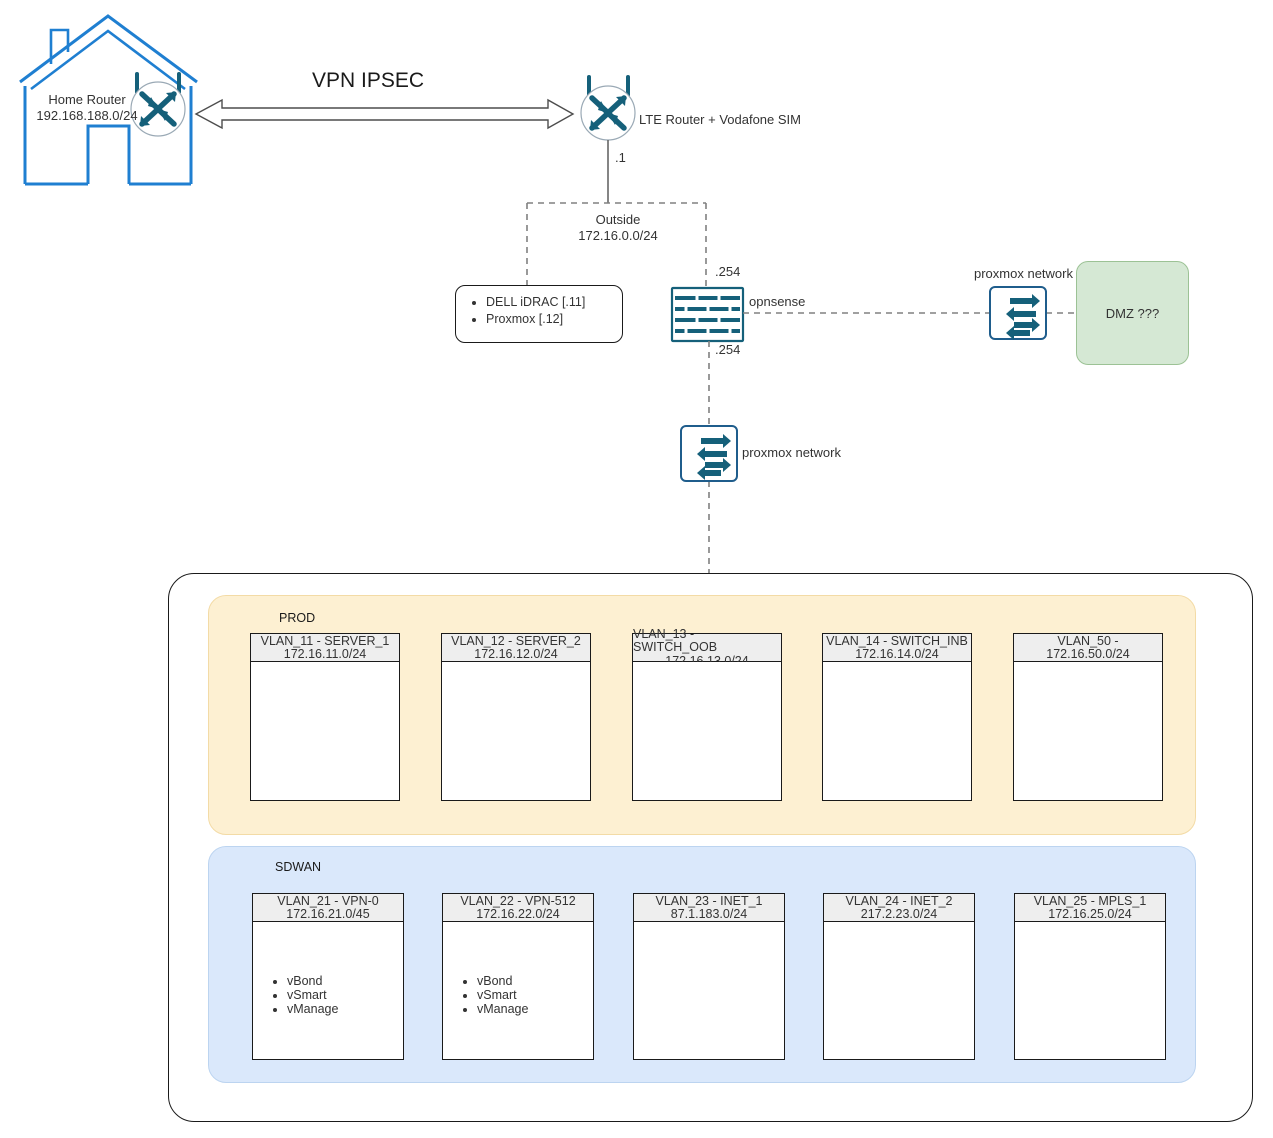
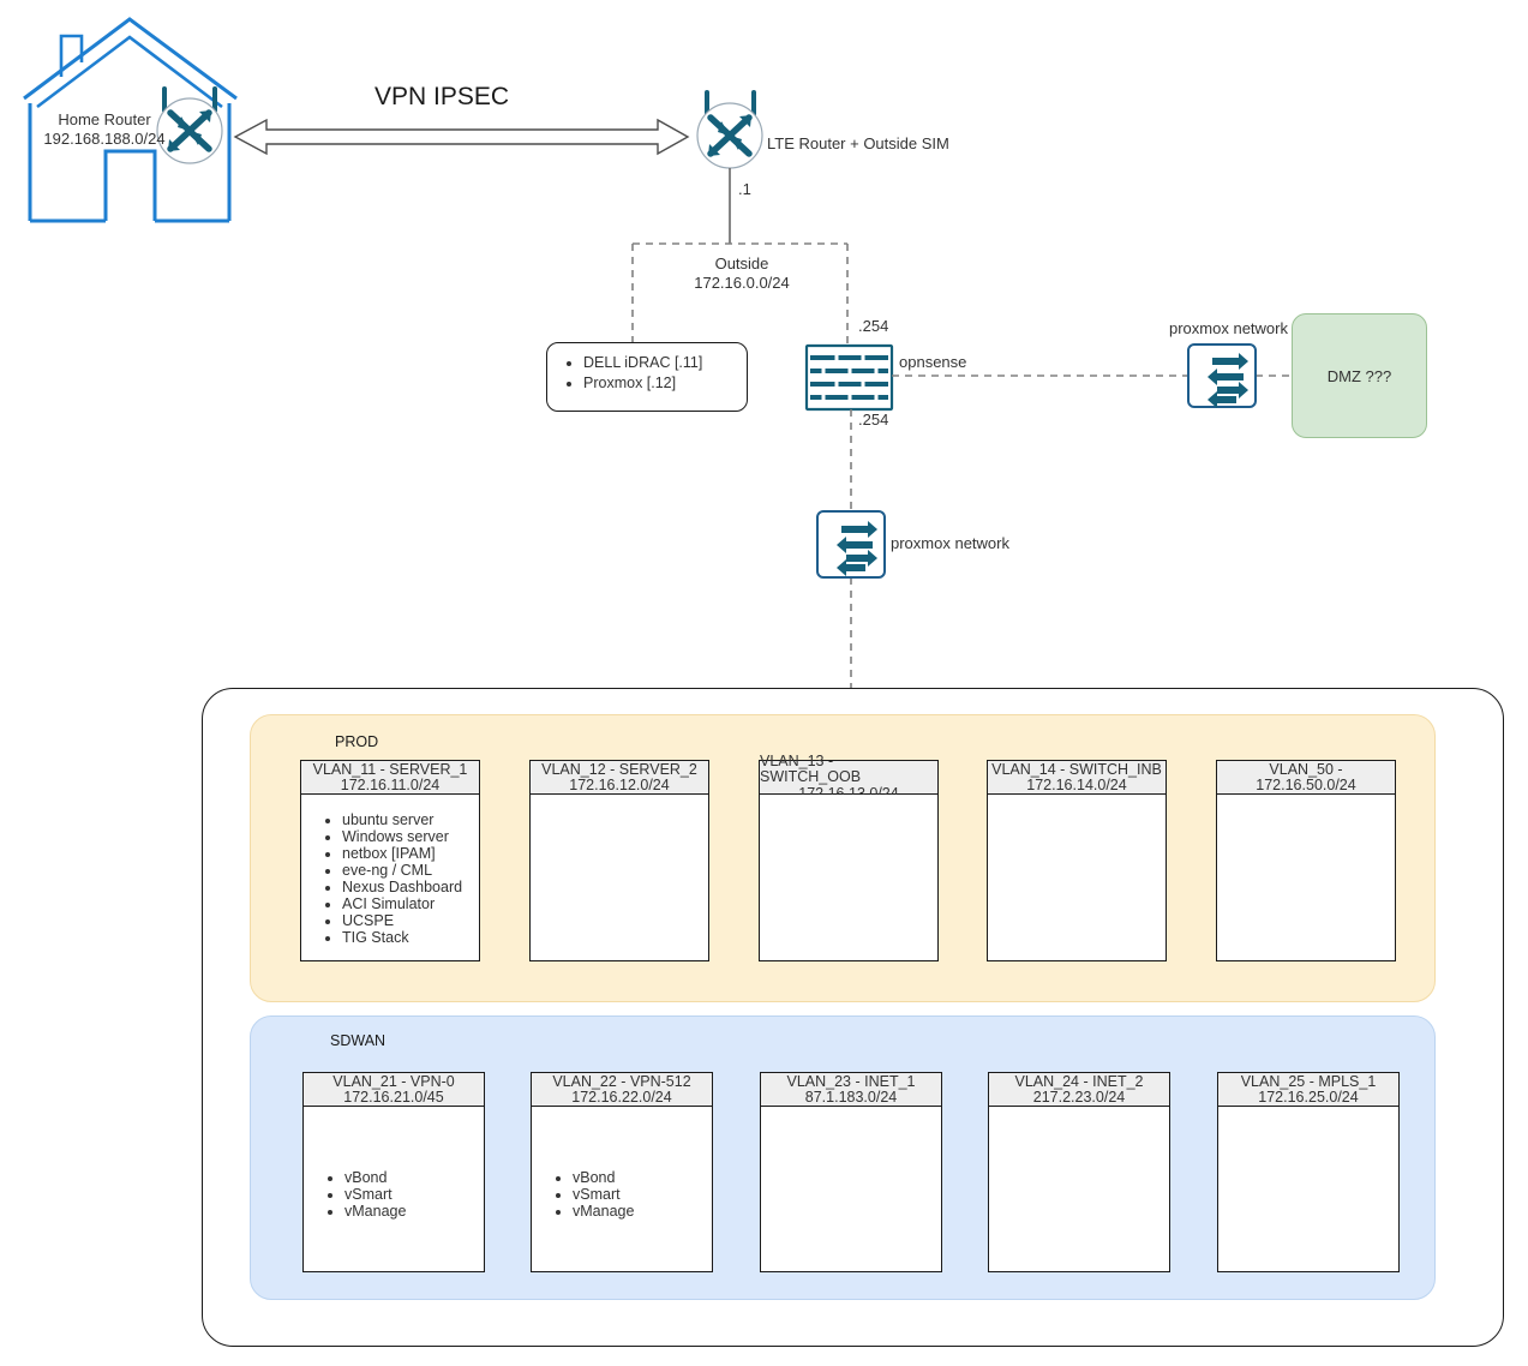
  Home Router
  192.168.188.0/24
  VPN IPSEC
- LTE Router + Vodafone SIM
+ LTE Router + Outside SIM
  .1
  Outside
  172.16.0.0/24
  DELL iDRAC [.11]
  Proxmox [.12]
  .254
  opnsense
  .254
  proxmox network
  proxmox network
  DMZ ???
  PROD
  SDWAN
  VLAN_11 - SERVER_1
  172.16.11.0/24
+ ubuntu server
+ Windows server
+ netbox [IPAM]
+ eve-ng / CML
+ Nexus Dashboard
+ ACI Simulator
+ UCSPE
+ TIG Stack
  VLAN_12 - SERVER_2
  172.16.12.0/24
  VLAN_13 - SWITCH_OOB
  172.16.13.0/24
  VLAN_14 - SWITCH_INB
  172.16.14.0/24
  VLAN_50 -
  172.16.50.0/24
  VLAN_21 - VPN-0
  172.16.21.0/45
  vBond
  vSmart
  vManage
  VLAN_22 - VPN-512
  172.16.22.0/24
  vBond
  vSmart
  vManage
  VLAN_23 - INET_1
  87.1.183.0/24
  VLAN_24 - INET_2
  217.2.23.0/24
  VLAN_25 - MPLS_1
  172.16.25.0/24
